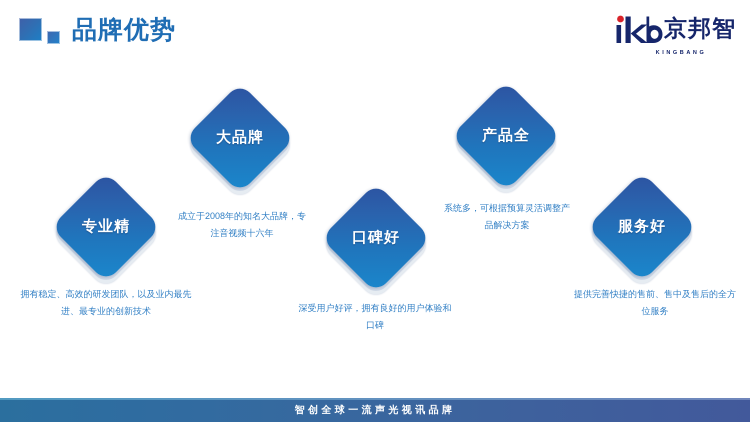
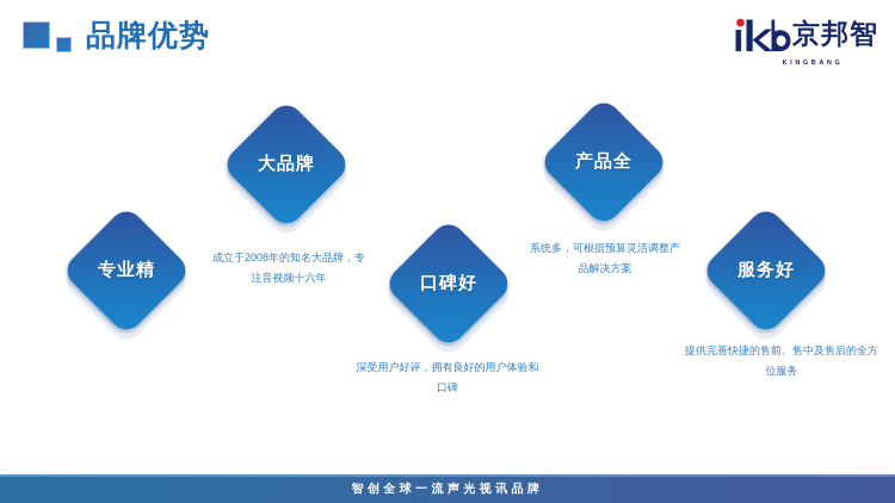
  品牌优势
  京邦智
  专业精
- 拥有稳定、高效的研发团队，以及业内最先进、最专业的创新技术
  大品牌
  成立于2008年的知名大品牌，专注音视频十六年
  口碑好
  深受用户好评，拥有良好的用户体验和口碑
  产品全
  系统多，可根据预算灵活调整产品解决方案
  服务好
  提供完善快捷的售前、售中及售后的全方位服务
  智创全球一流声光视讯品牌
